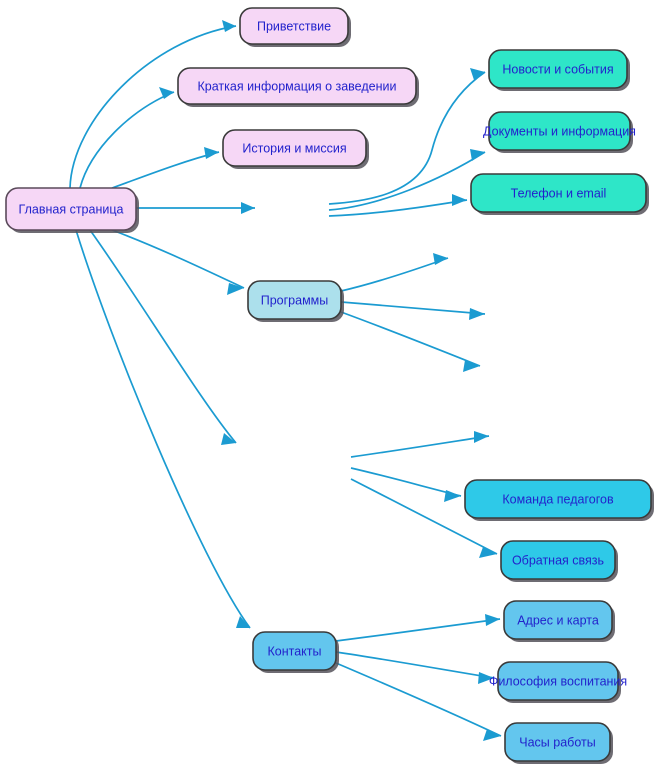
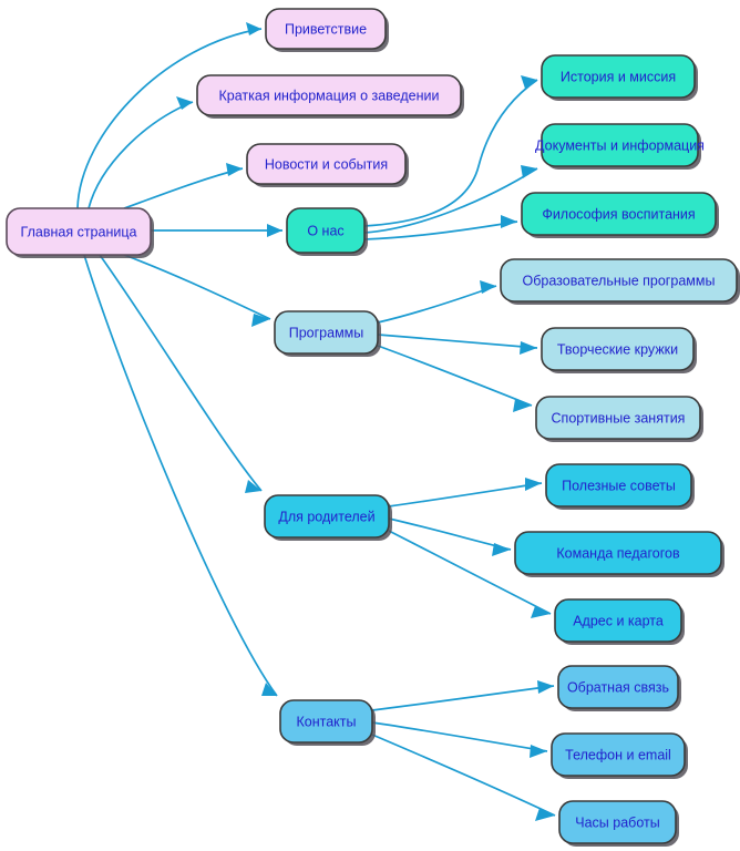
  Главная страница
  Приветствие
  Краткая информация о заведении
- История и миссия
+ Новости и события
+ О нас
- Новости и события
+ История и миссия
  Документы и информация
- Телефон и email
+ Философия воспитания
  Программы
+ Образовательные программы
+ Творческие кружки
+ Спортивные занятия
+ Для родителей
+ Полезные советы
  Команда педагогов
- Обратная связь
+ Адрес и карта
  Контакты
- Адрес и карта
+ Обратная связь
- Философия воспитания
+ Телефон и email
  Часы работы
